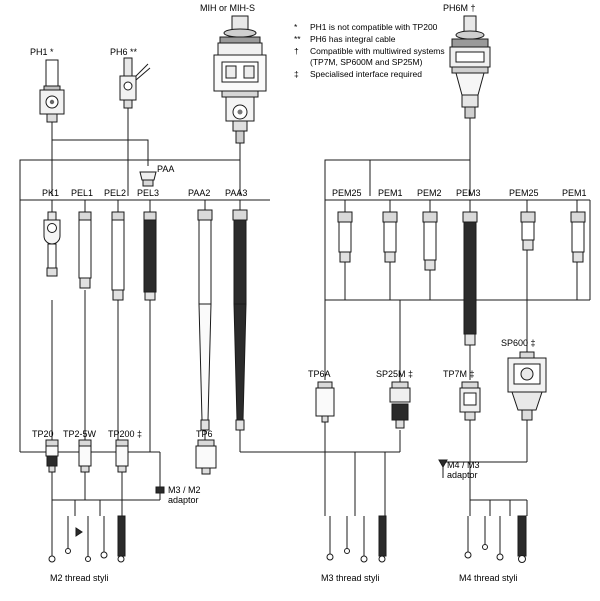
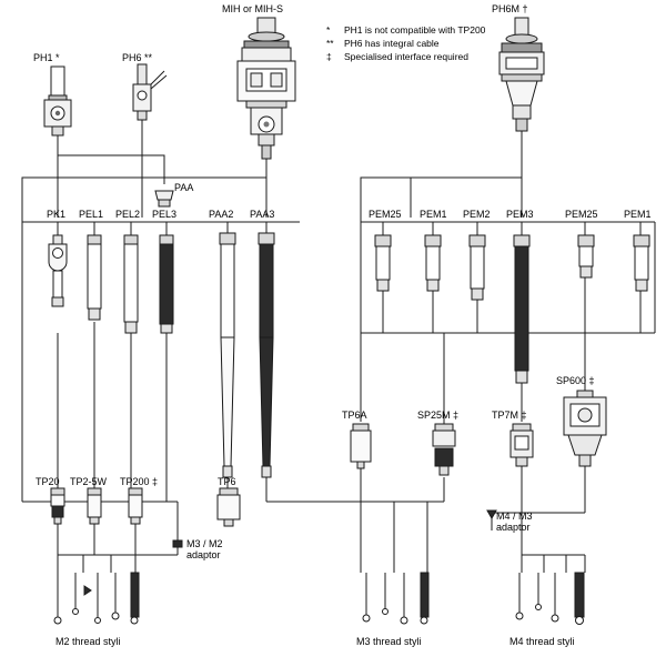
  PH1 *
  PH6 **
  MIH or MIH-S
  PH6M †
  *
  PH1 is not compatible with TP200
  **
  PH6 has integral cable
- †
- Compatible with multiwired systems (TP7M, SP600M and SP25M)
  ‡
  Specialised interface required
  PAA
  PK1
  PEL1
  PEL2
  PEL3
  PAA2
  PAA3
  PEM25
  PEM1
  PEM2
  PEM3
  PEM25
  PEM1
  TP6A
  SP25M ‡
  TP7M ‡
  SP600 ‡
  TP20
  TP2-5W
  TP200 ‡
  TP6
  M3 / M2
  adaptor
  M4 / M3
  adaptor
  M2 thread styli
  M3 thread styli
  M4 thread styli
